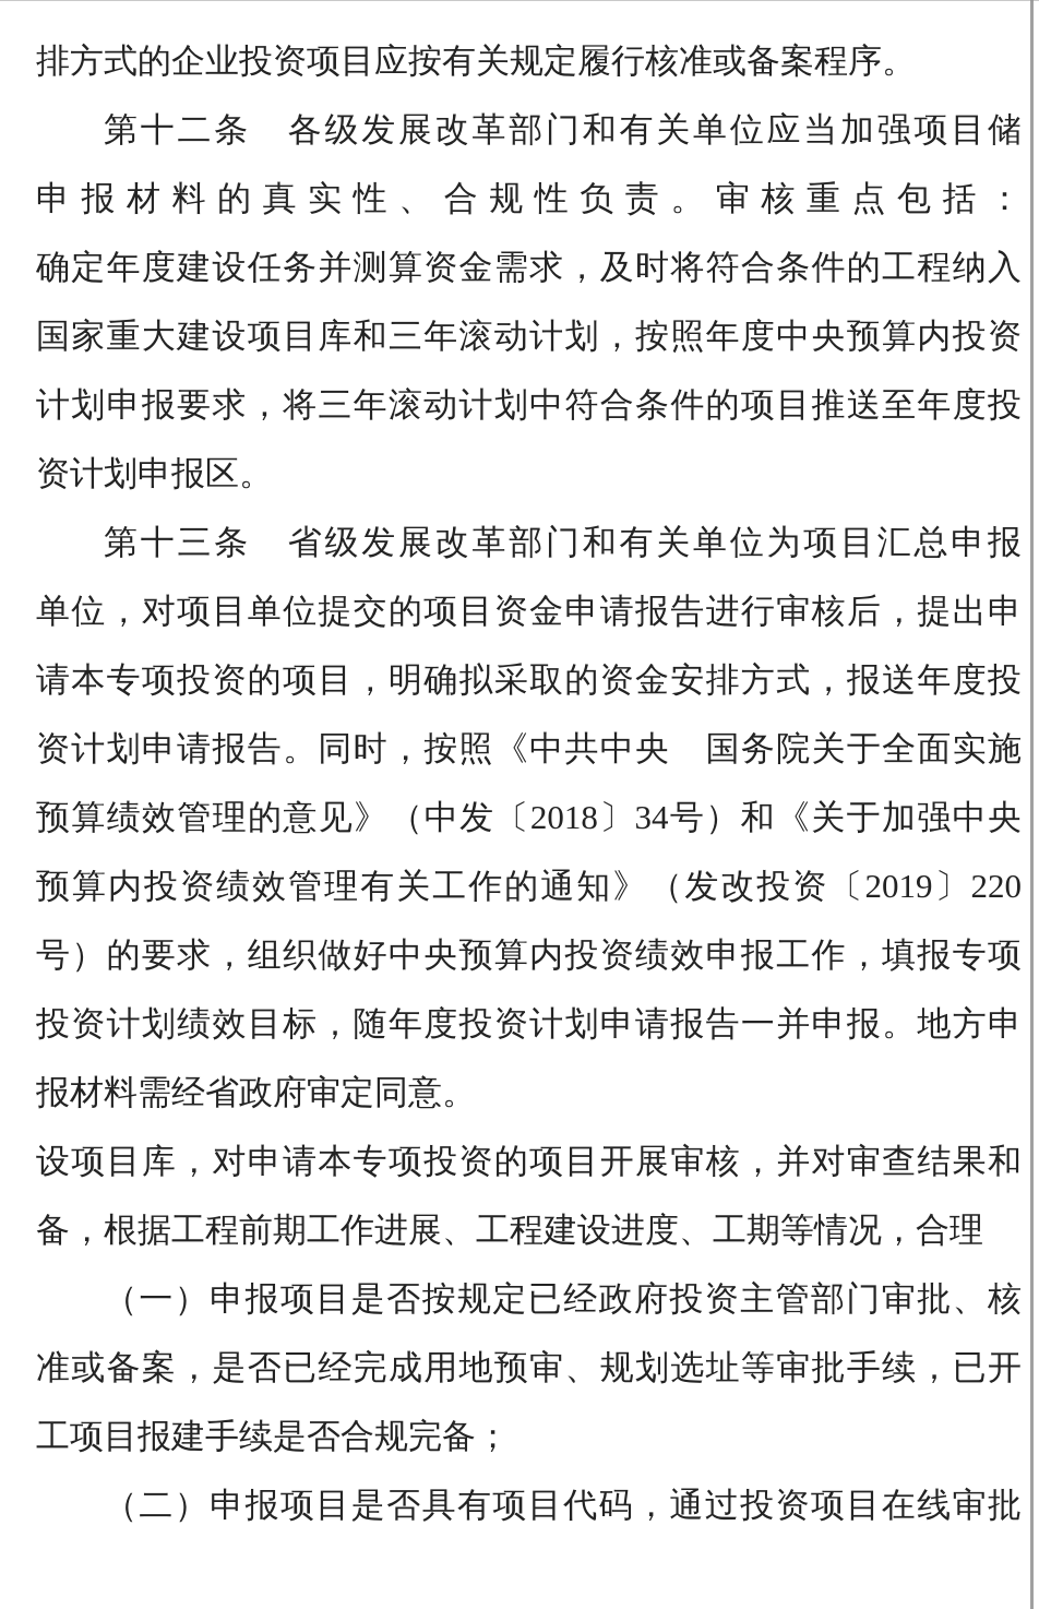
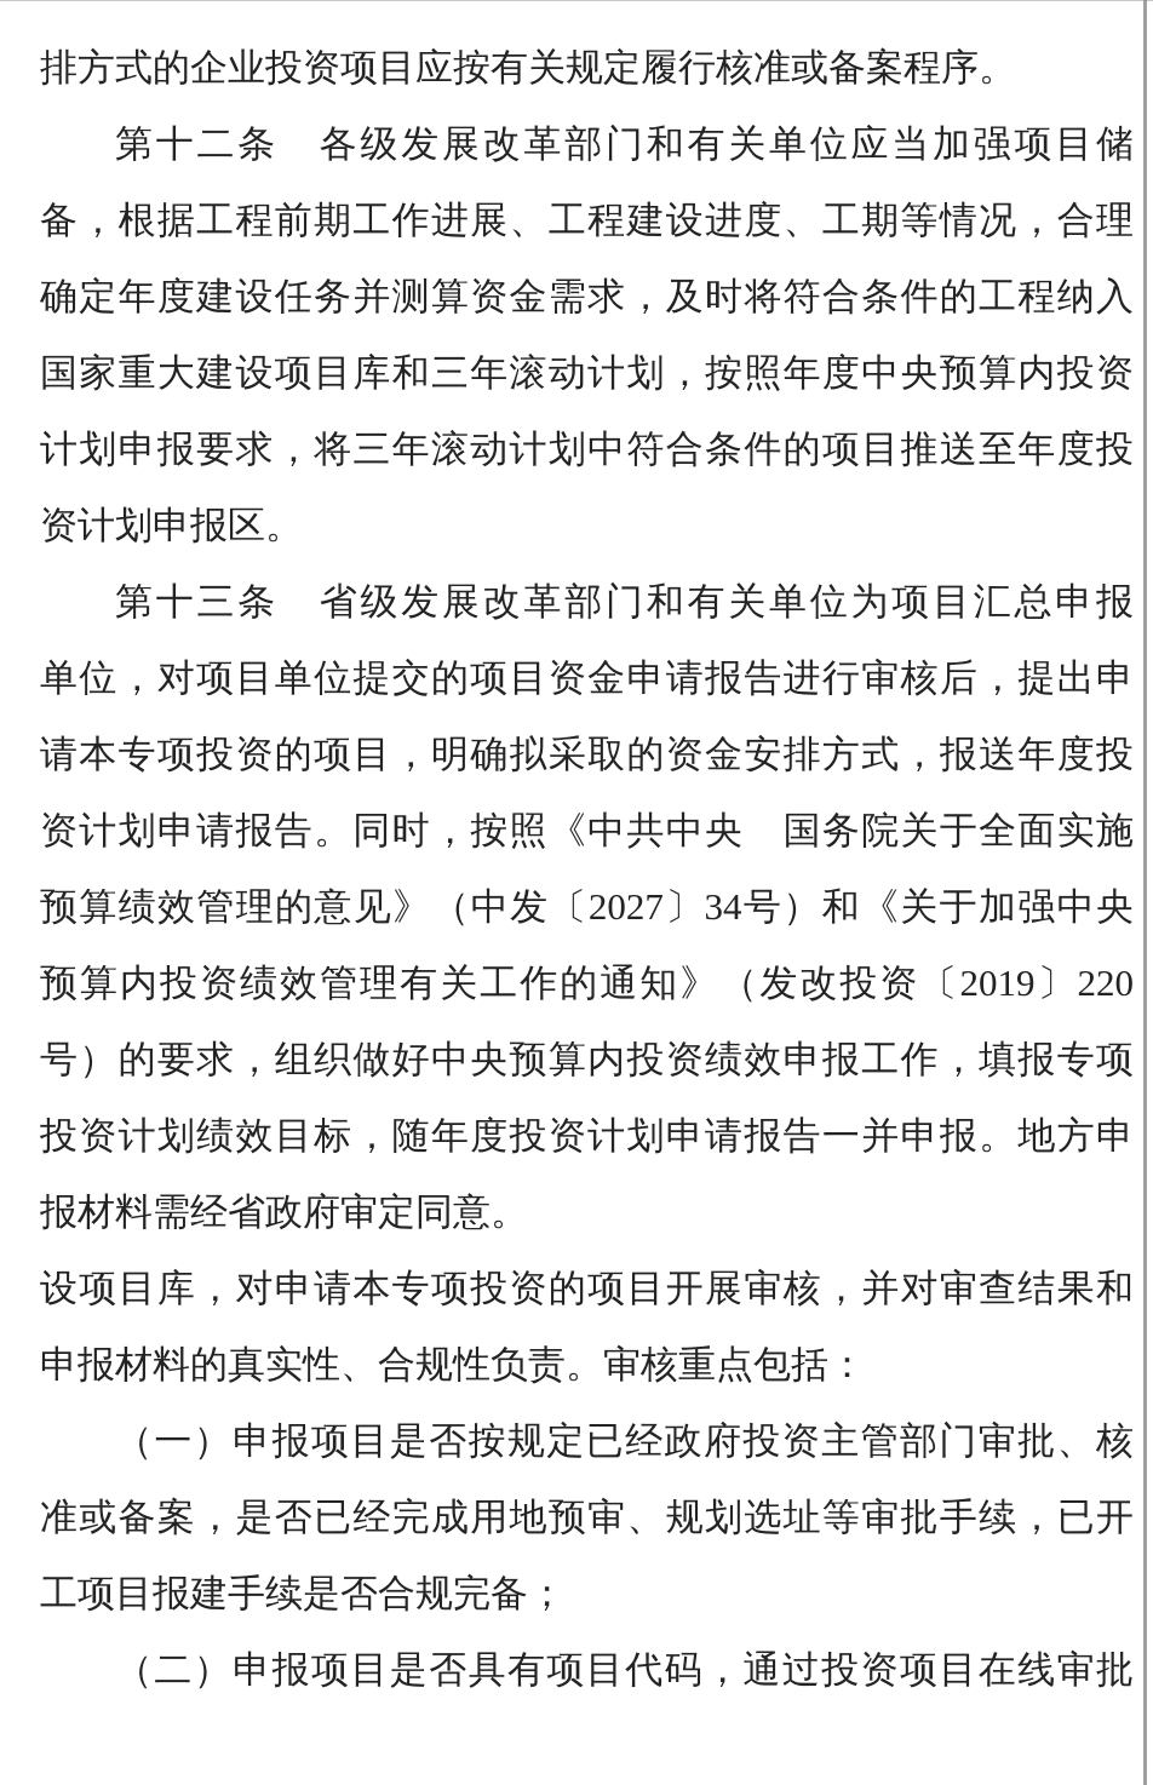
  排方式的企业投资项目应按有关规定履行核准或备案程序。
  第十二条 各级发展改革部门和有关单位应当加强项目储
- 申报材料的真实性、合规性负责。审核重点包括：
+ 备，根据工程前期工作进展、工程建设进度、工期等情况，合理
  确定年度建设任务并测算资金需求，及时将符合条件的工程纳入
  国家重大建设项目库和三年滚动计划，按照年度中央预算内投资
  计划申报要求，将三年滚动计划中符合条件的项目推送至年度投
  资计划申报区。
  第十三条 省级发展改革部门和有关单位为项目汇总申报
  单位，对项目单位提交的项目资金申请报告进行审核后，提出申
  请本专项投资的项目，明确拟采取的资金安排方式，报送年度投
  资计划申请报告。同时，按照《中共中央 国务院关于全面实施
- 预算绩效管理的意见》（中发〔2018〕34号）和《关于加强中央
+ 预算绩效管理的意见》（中发〔2027〕34号）和《关于加强中央
  预算内投资绩效管理有关工作的通知》（发改投资〔2019〕220
  号）的要求，组织做好中央预算内投资绩效申报工作，填报专项
  投资计划绩效目标，随年度投资计划申请报告一并申报。地方申
  报材料需经省政府审定同意。
  设项目库，对申请本专项投资的项目开展审核，并对审查结果和
- 备，根据工程前期工作进展、工程建设进度、工期等情况，合理
+ 申报材料的真实性、合规性负责。审核重点包括：
  （一）申报项目是否按规定已经政府投资主管部门审批、核
  准或备案，是否已经完成用地预审、规划选址等审批手续，已开
  工项目报建手续是否合规完备；
  （二）申报项目是否具有项目代码，通过投资项目在线审批
